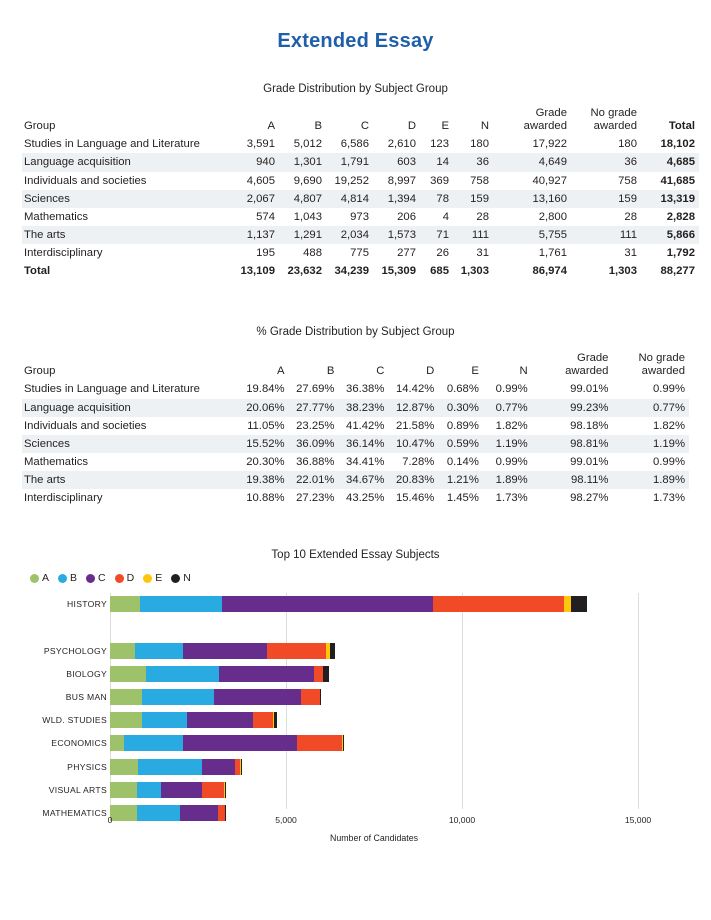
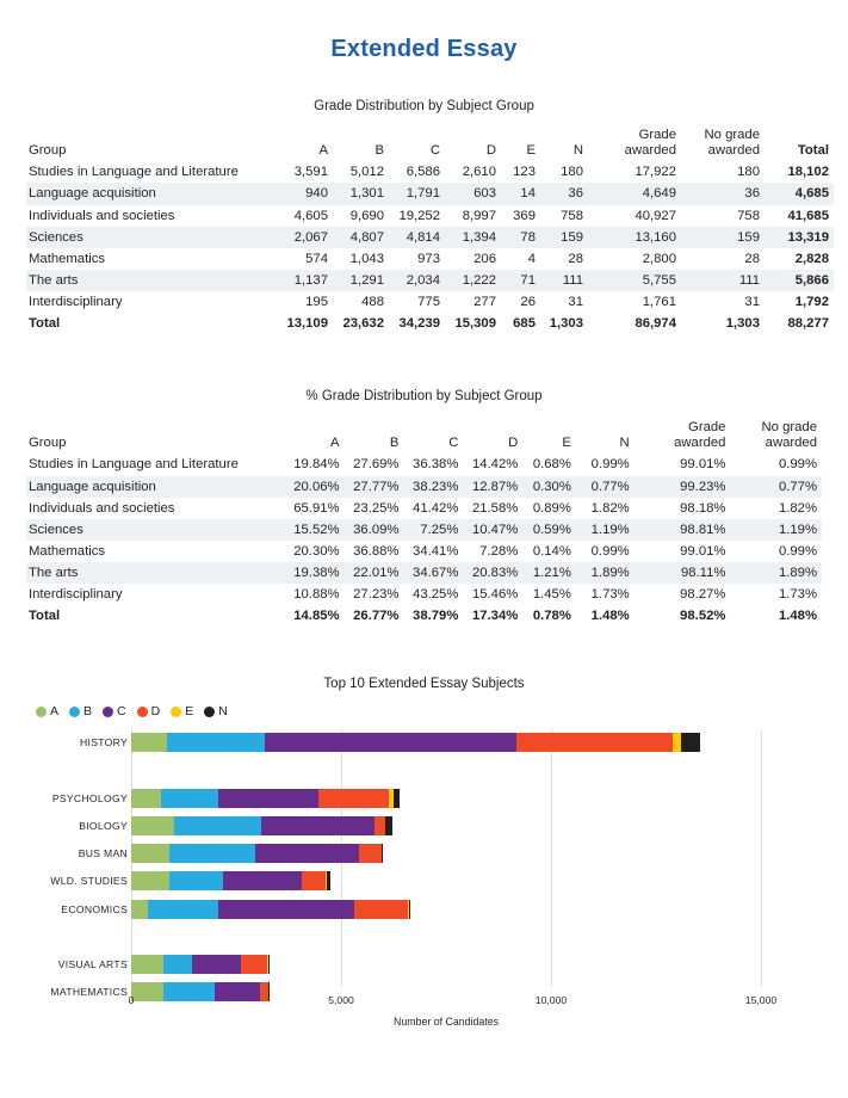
  Extended Essay
  Grade Distribution by Subject Group
  Group	A	B	C	D	E	N	Grade awarded	No grade awarded	Total
  Studies in Language and Literature	3,591	5,012	6,586	2,610	123	180	17,922	180	18,102
  Language acquisition	940	1,301	1,791	603	14	36	4,649	36	4,685
  Individuals and societies	4,605	9,690	19,252	8,997	369	758	40,927	758	41,685
  Sciences	2,067	4,807	4,814	1,394	78	159	13,160	159	13,319
  Mathematics	574	1,043	973	206	4	28	2,800	28	2,828
- The arts	1,137	1,291	2,034	1,573	71	111	5,755	111	5,866
+ The arts	1,137	1,291	2,034	1,222	71	111	5,755	111	5,866
  Interdisciplinary	195	488	775	277	26	31	1,761	31	1,792
  Total	13,109	23,632	34,239	15,309	685	1,303	86,974	1,303	88,277
  % Grade Distribution by Subject Group
  Group	A	B	C	D	E	N	Grade awarded	No grade awarded
  Studies in Language and Literature	19.84%	27.69%	36.38%	14.42%	0.68%	0.99%	99.01%	0.99%
  Language acquisition	20.06%	27.77%	38.23%	12.87%	0.30%	0.77%	99.23%	0.77%
- Individuals and societies	11.05%	23.25%	41.42%	21.58%	0.89%	1.82%	98.18%	1.82%
+ Individuals and societies	65.91%	23.25%	41.42%	21.58%	0.89%	1.82%	98.18%	1.82%
- Sciences	15.52%	36.09%	36.14%	10.47%	0.59%	1.19%	98.81%	1.19%
+ Sciences	15.52%	36.09%	7.25%	10.47%	0.59%	1.19%	98.81%	1.19%
  Mathematics	20.30%	36.88%	34.41%	7.28%	0.14%	0.99%	99.01%	0.99%
  The arts	19.38%	22.01%	34.67%	20.83%	1.21%	1.89%	98.11%	1.89%
  Interdisciplinary	10.88%	27.23%	43.25%	15.46%	1.45%	1.73%	98.27%	1.73%
+ Total	14.85%	26.77%	38.79%	17.34%	0.78%	1.48%	98.52%	1.48%
  Top 10 Extended Essay Subjects
  A
  B
  C
  D
  E
  N
  HISTORY
  PSYCHOLOGY
  BIOLOGY
  BUS MAN
  WLD. STUDIES
  ECONOMICS
- PHYSICS
  VISUAL ARTS
  MATHEMATICS
  0
  5,000
  10,000
  15,000
  Number of Candidates
